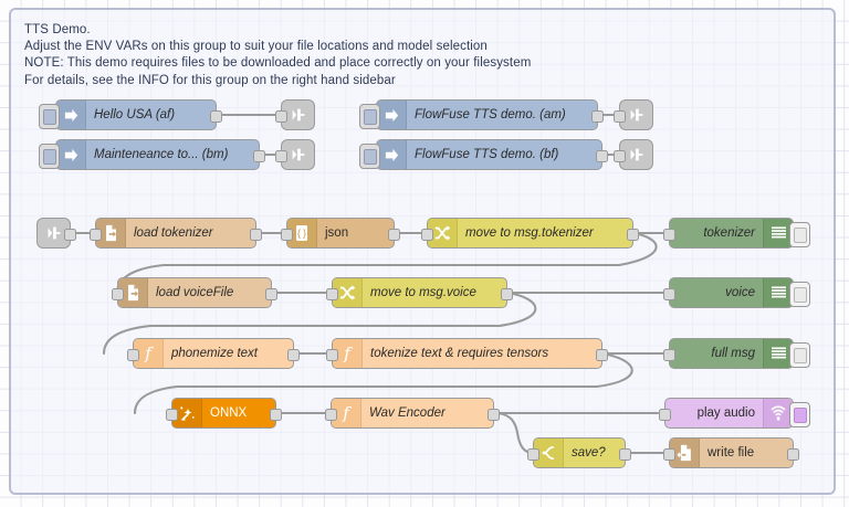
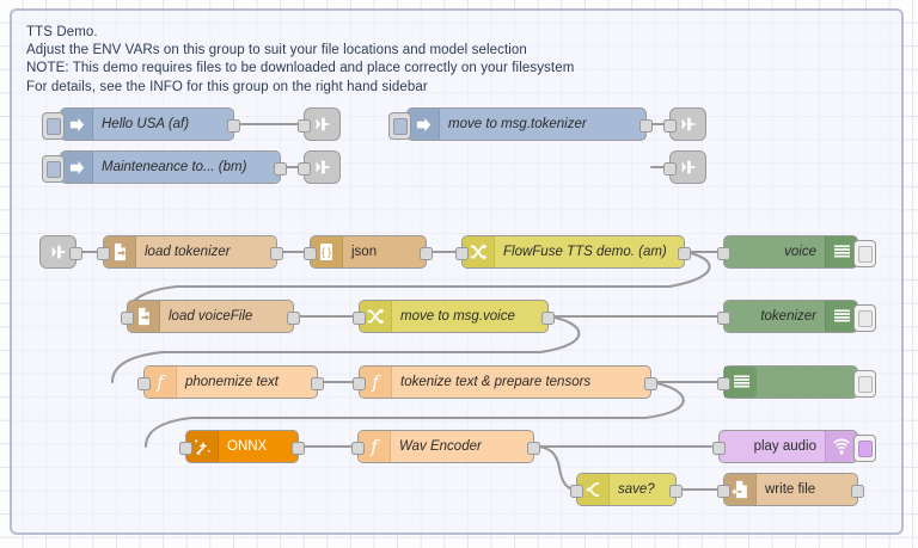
  TTS Demo.
  Adjust the ENV VARs on this group to suit your file locations and model selection
  NOTE: This demo requires files to be downloaded and place correctly on your filesystem
  For details, see the INFO for this group on the right hand sidebar
  Hello USA (af)
  Mainteneance to... (bm)
- FlowFuse TTS demo. (am)
+ move to msg.tokenizer
- FlowFuse TTS demo. (bf)
  load tokenizer
  {}
  json
- move to msg.tokenizer
+ FlowFuse TTS demo. (am)
- tokenizer
+ voice
  load voiceFile
  move to msg.voice
- voice
+ tokenizer
  f
  phonemize text
  f
- tokenize text & requires tensors
+ tokenize text & prepare tensors
- full msg
  ONNX
  f
  Wav Encoder
  play audio
  save?
  write file
